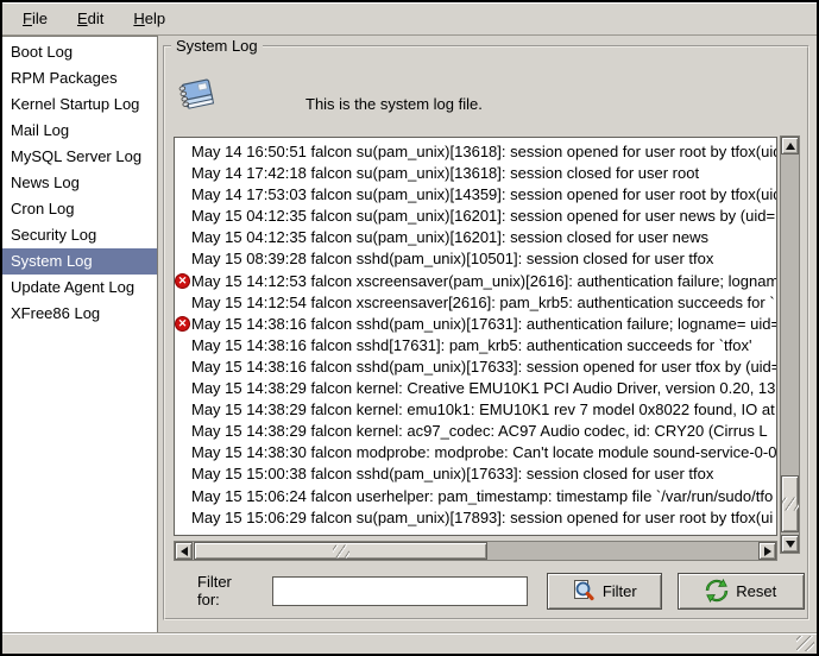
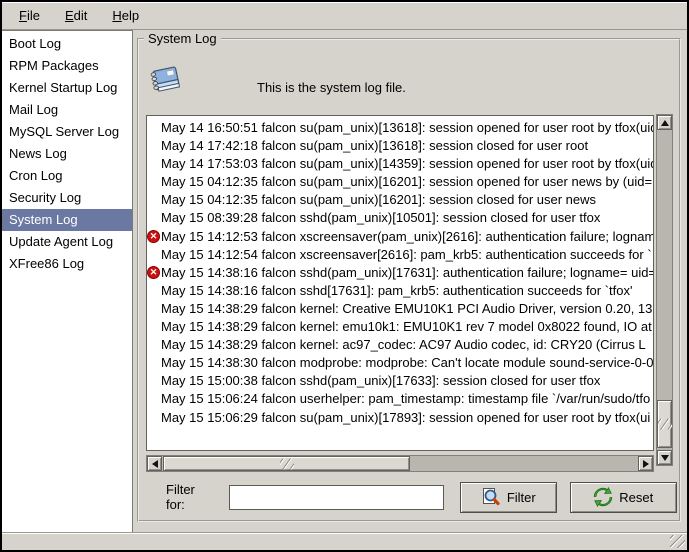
  File
  Edit
  Help
  Boot Log
  RPM Packages
  Kernel Startup Log
  Mail Log
  MySQL Server Log
  News Log
  Cron Log
  Security Log
  System Log
  Update Agent Log
  XFree86 Log
  System Log
  This is the system log file.
  May 14 16:50:51 falcon su(pam_unix)[13618]: session opened for user root by tfox(ui
  May 14 17:42:18 falcon su(pam_unix)[13618]: session closed for user root
  May 14 17:53:03 falcon su(pam_unix)[14359]: session opened for user root by tfox(ui
  May 15 04:12:35 falcon su(pam_unix)[16201]: session opened for user news by (uid=
  May 15 04:12:35 falcon su(pam_unix)[16201]: session closed for user news
  May 15 08:39:28 falcon sshd(pam_unix)[10501]: session closed for user tfox
  ✕
  May 15 14:12:53 falcon xscreensaver(pam_unix)[2616]: authentication failure; lognam
  May 15 14:12:54 falcon xscreensaver[2616]: pam_krb5: authentication succeeds for `
  ✕
  May 15 14:38:16 falcon sshd(pam_unix)[17631]: authentication failure; logname= uid=
  May 15 14:38:16 falcon sshd[17631]: pam_krb5: authentication succeeds for `tfox'
- May 15 14:38:16 falcon sshd(pam_unix)[17633]: session opened for user tfox by (uid=
  May 15 14:38:29 falcon kernel: Creative EMU10K1 PCI Audio Driver, version 0.20, 13
  May 15 14:38:29 falcon kernel: emu10k1: EMU10K1 rev 7 model 0x8022 found, IO at
  May 15 14:38:29 falcon kernel: ac97_codec: AC97 Audio codec, id: CRY20 (Cirrus L
  May 15 14:38:30 falcon modprobe: modprobe: Can't locate module sound-service-0-0
  May 15 15:00:38 falcon sshd(pam_unix)[17633]: session closed for user tfox
  May 15 15:06:24 falcon userhelper: pam_timestamp: timestamp file `/var/run/sudo/tfo
  May 15 15:06:29 falcon su(pam_unix)[17893]: session opened for user root by tfox(ui
  Filter for:
  Filter
  Reset
